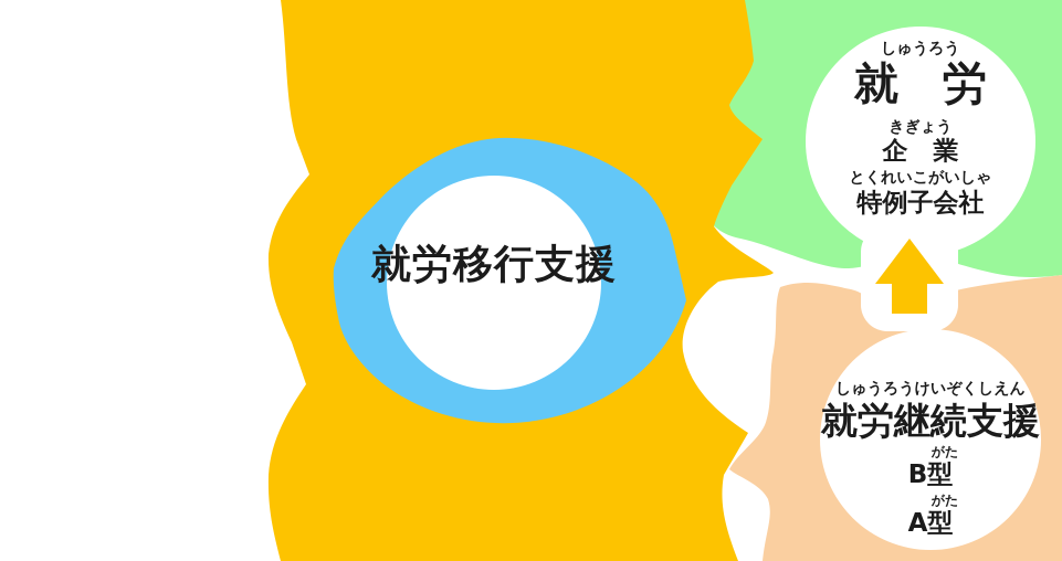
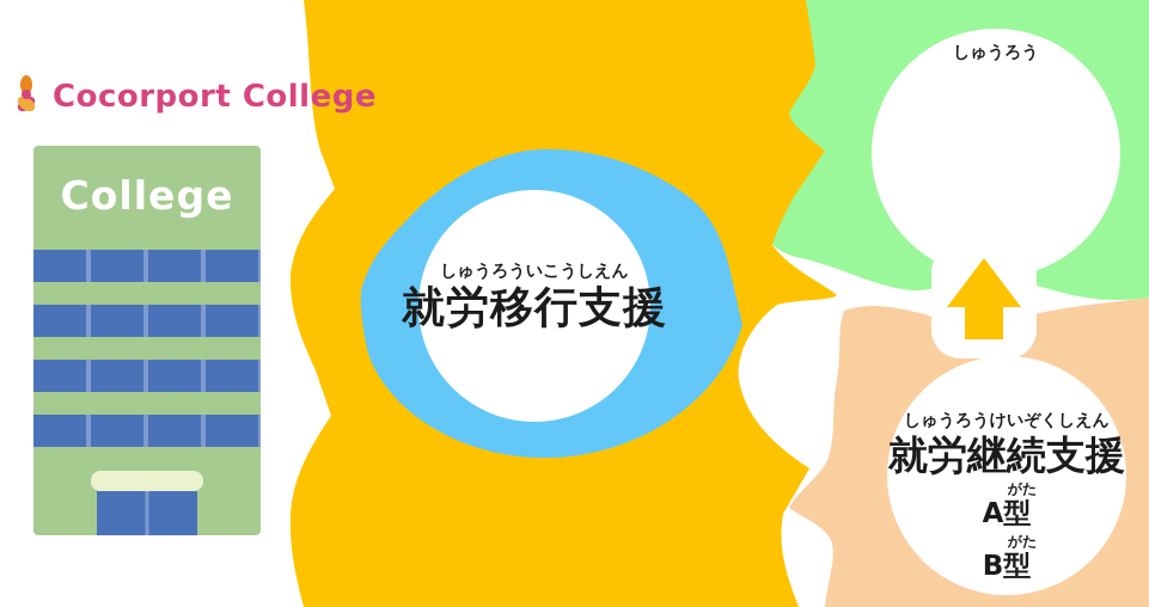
+ Cocorport College
+ College
+ しゅうろういこうしえん
  就労移行支援
  しゅうろう
- 就 労
- きぎょう
- 企 業
- とくれいこがいしゃ
- 特例子会社
  しゅうろうけいぞくしえん
  就労継続支援
  がた
- B型
+ A型
  がた
- A型
+ B型
